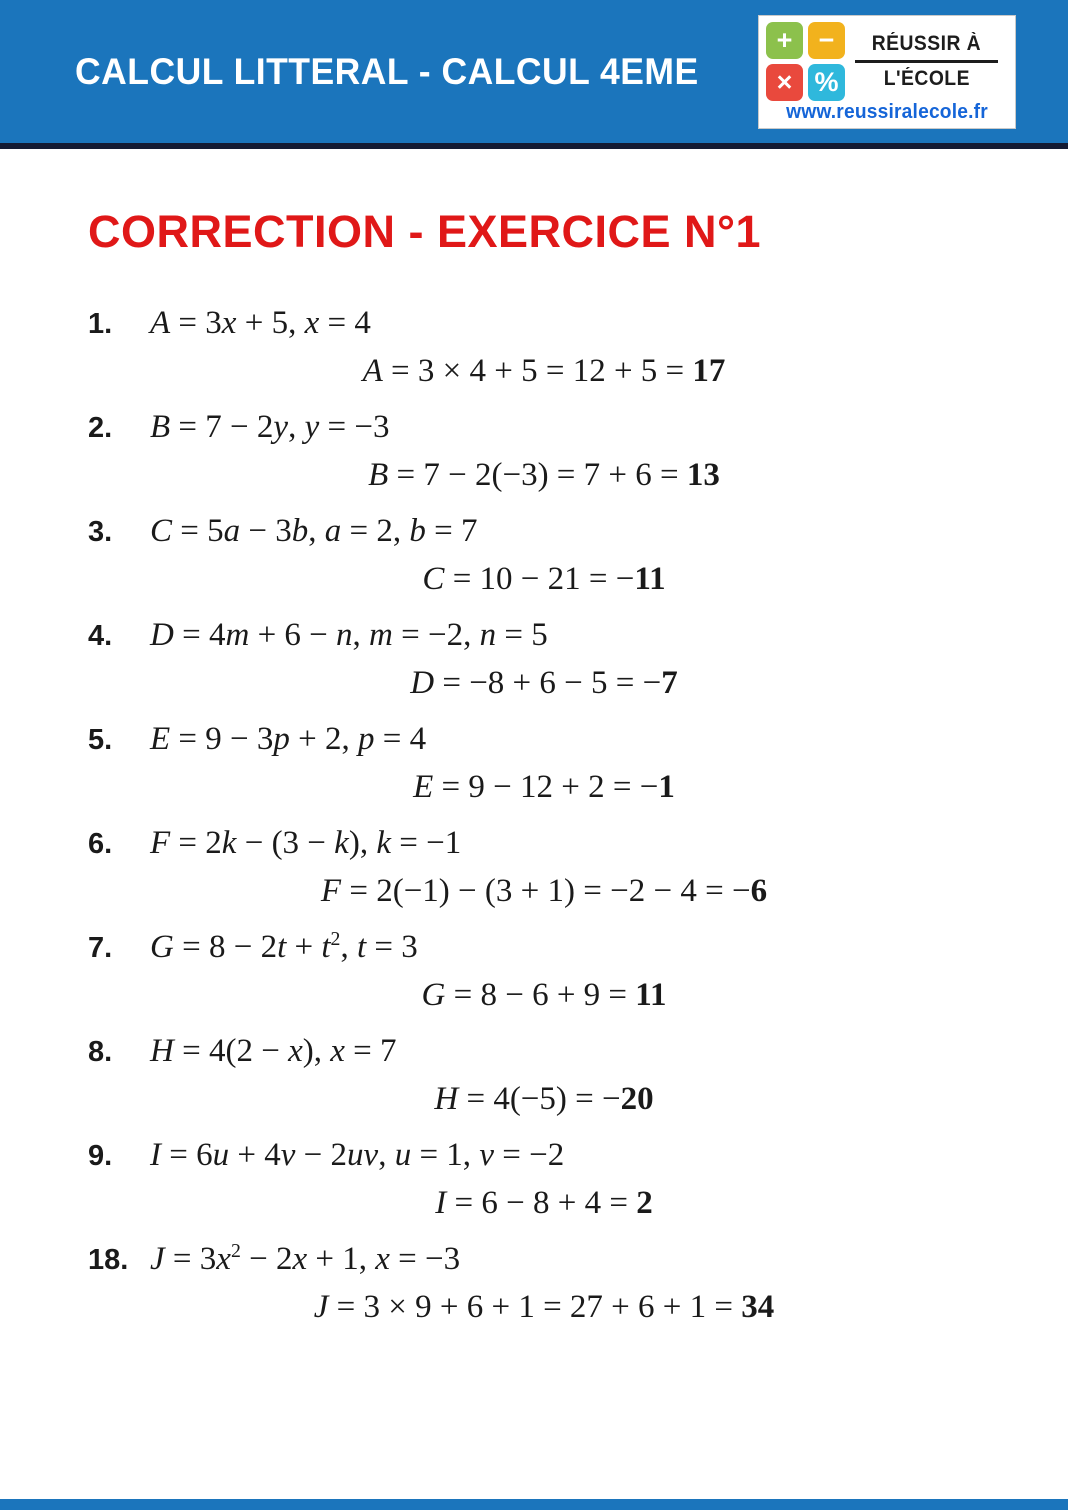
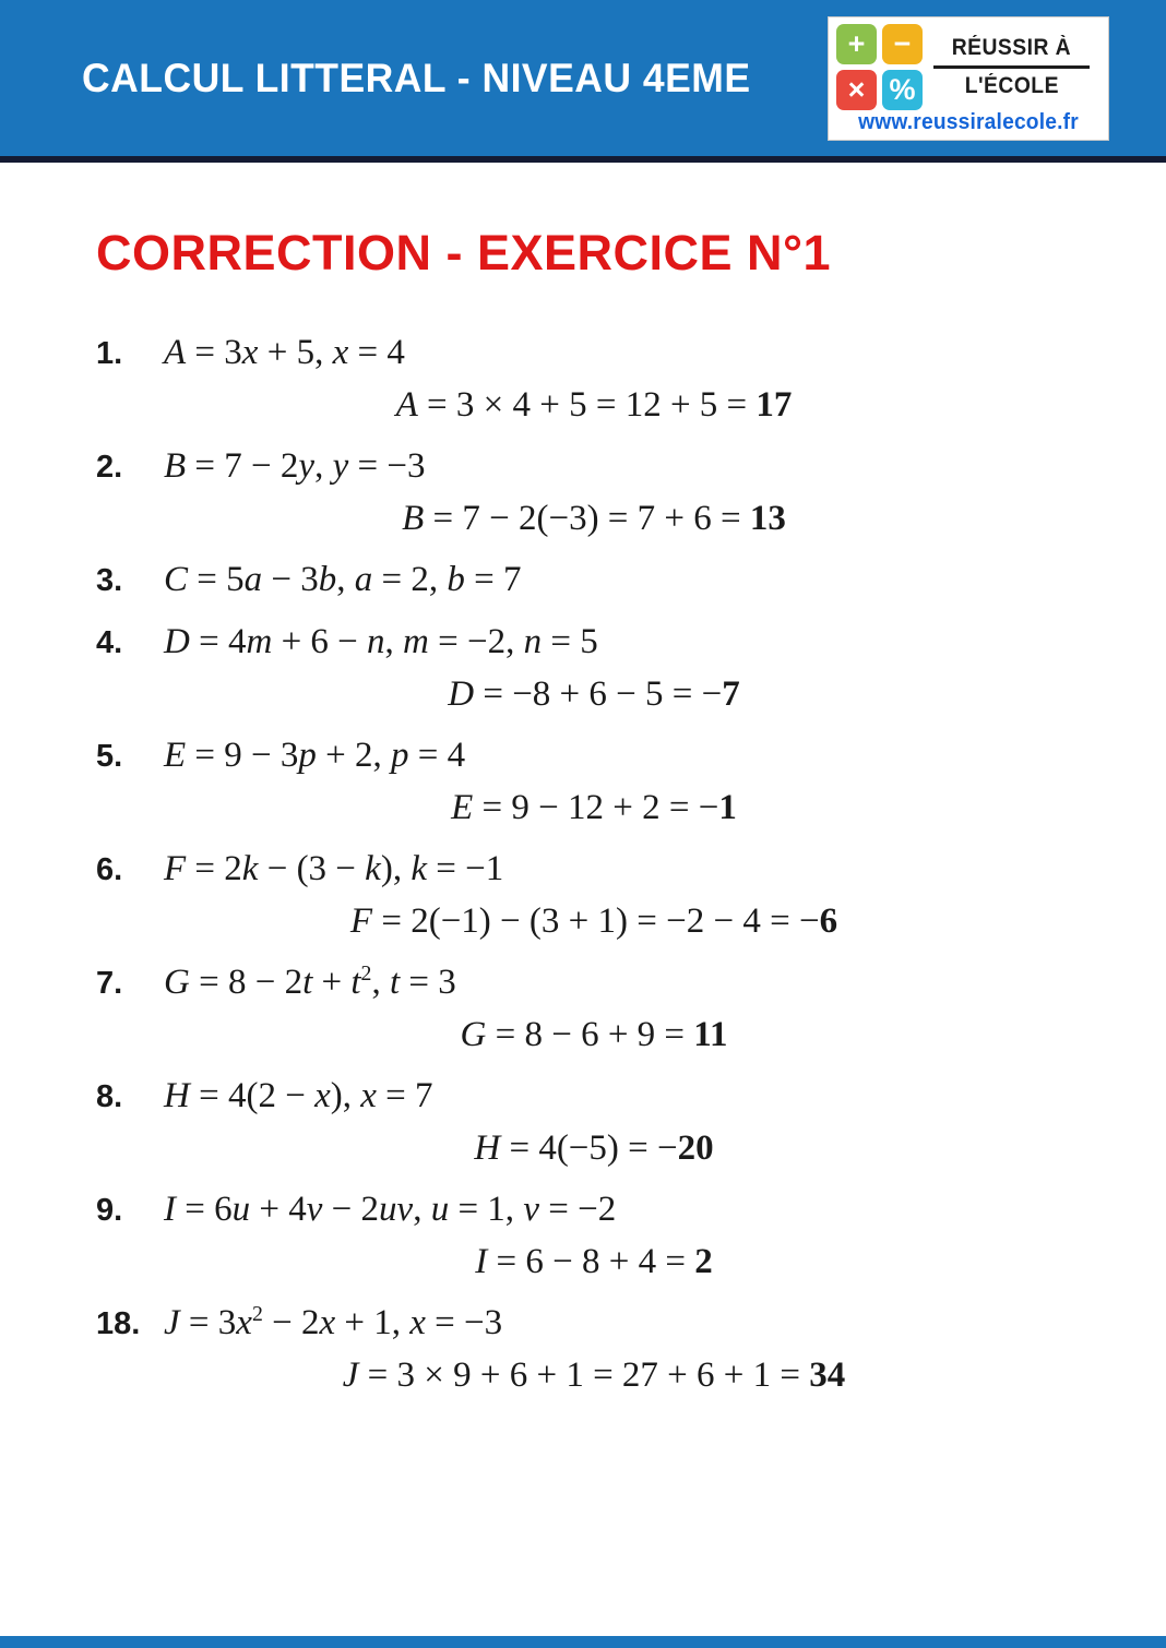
- CALCUL LITTERAL - CALCUL 4EME
+ CALCUL LITTERAL - NIVEAU 4EME
  +
  −
  ×
  %
  RÉUSSIR À
  L'ÉCOLE
  www.reussiralecole.fr
  CORRECTION - EXERCICE N°1
  1.
  A = 3x + 5, x = 4
  A = 3 × 4 + 5 = 12 + 5 = 17
  2.
  B = 7 − 2y, y = −3
  B = 7 − 2(−3) = 7 + 6 = 13
  3.
  C = 5a − 3b, a = 2, b = 7
- C = 10 − 21 = −11
  4.
  D = 4m + 6 − n, m = −2, n = 5
  D = −8 + 6 − 5 = −7
  5.
  E = 9 − 3p + 2, p = 4
  E = 9 − 12 + 2 = −1
  6.
  F = 2k − (3 − k), k = −1
  F = 2(−1) − (3 + 1) = −2 − 4 = −6
  7.
  G = 8 − 2t + t2, t = 3
  G = 8 − 6 + 9 = 11
  8.
  H = 4(2 − x), x = 7
  H = 4(−5) = −20
  9.
  I = 6u + 4v − 2uv, u = 1, v = −2
  I = 6 − 8 + 4 = 2
  18.
  J = 3x2 − 2x + 1, x = −3
  J = 3 × 9 + 6 + 1 = 27 + 6 + 1 = 34
